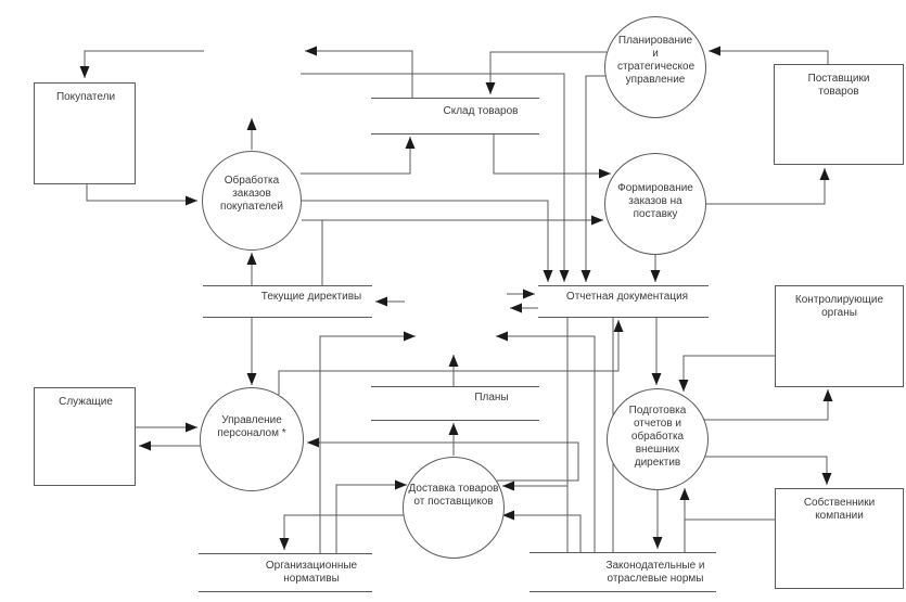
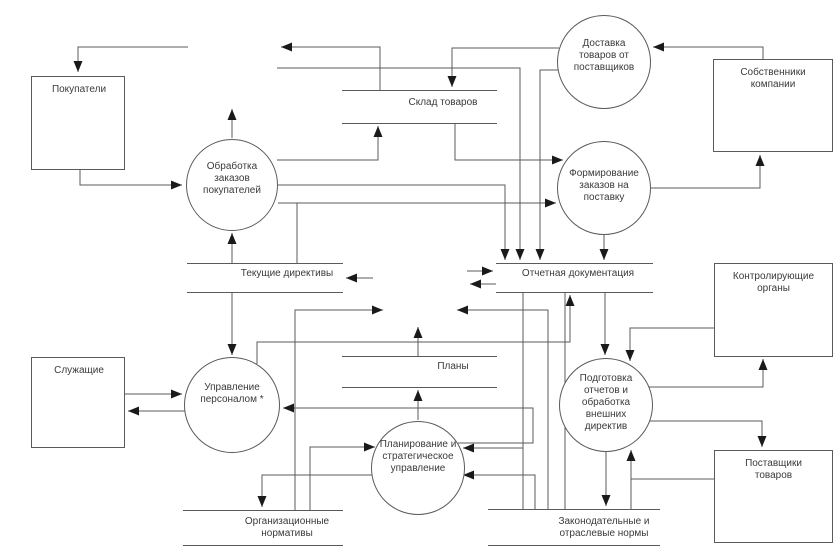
  Покупатели
  Служащие
- Поставщики товаров
+ Собственники компании
  Контролирующие органы
- Собственники компании
+ Поставщики товаров
  Обработка заказов покупателей
- Планирование и стратегическое управление
+ Доставка товаров от поставщиков
  Формирование заказов на поставку
  Управление персоналом *
- Доставка товаров от поставщиков
+ Планирование и стратегическое управление
  Подготовка отчетов и обработка внешних директив
  Склад товаров
  Текущие директивы
  Отчетная документация
  Планы
  Организационные нормативы
  Законодательные и отраслевые нормы
